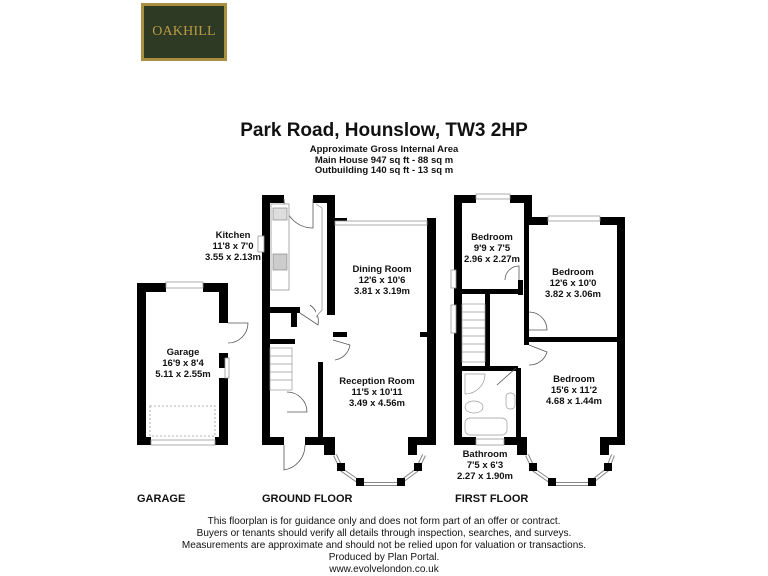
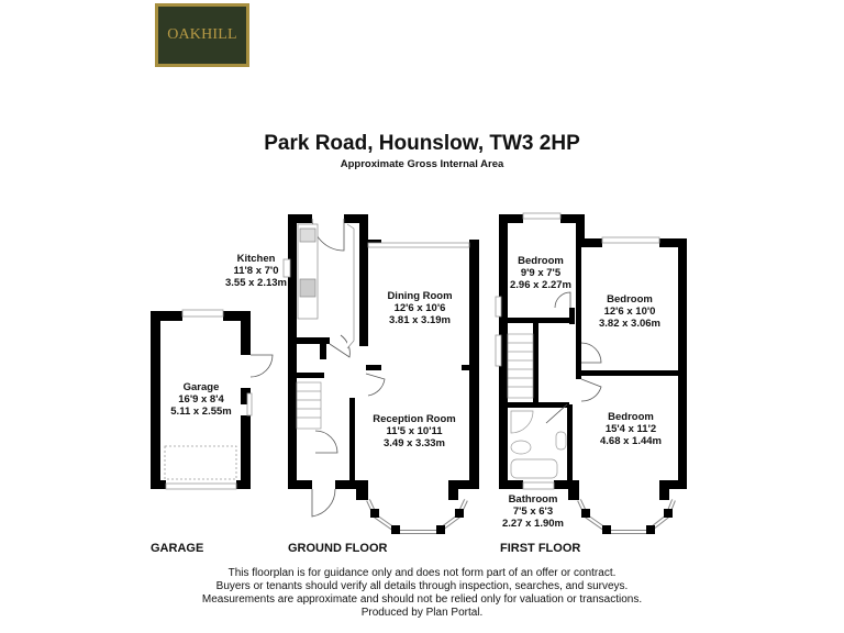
  OAKHILL
  Park Road, Hounslow, TW3 2HP
  Approximate Gross Internal Area
- Main House 947 sq ft - 88 sq m
- Outbuilding 140 sq ft - 13 sq m
  Kitchen
  11'8 x 7'0
  3.55 x 2.13m
  Dining Room
  12'6 x 10'6
  3.81 x 3.19m
  Reception Room
  11'5 x 10'11
- 3.49 x 4.56m
+ 3.49 x 3.33m
  Garage
  16'9 x 8'4
  5.11 x 2.55m
  Bedroom
  9'9 x 7'5
  2.96 x 2.27m
  Bedroom
  12'6 x 10'0
  3.82 x 3.06m
  Bedroom
- 15'6 x 11'2
+ 15'4 x 11'2
  4.68 x 1.44m
  Bathroom
  7'5 x 6'3
  2.27 x 1.90m
  GARAGE
  GROUND FLOOR
  FIRST FLOOR
  This floorplan is for guidance only and does not form part of an offer or contract.
  Buyers or tenants should verify all details through inspection, searches, and surveys.
- Measurements are approximate and should not be relied upon for valuation or transactions.
+ Measurements are approximate and should not be relied only for valuation or transactions.
  Produced by Plan Portal.
- www.evolvelondon.co.uk
